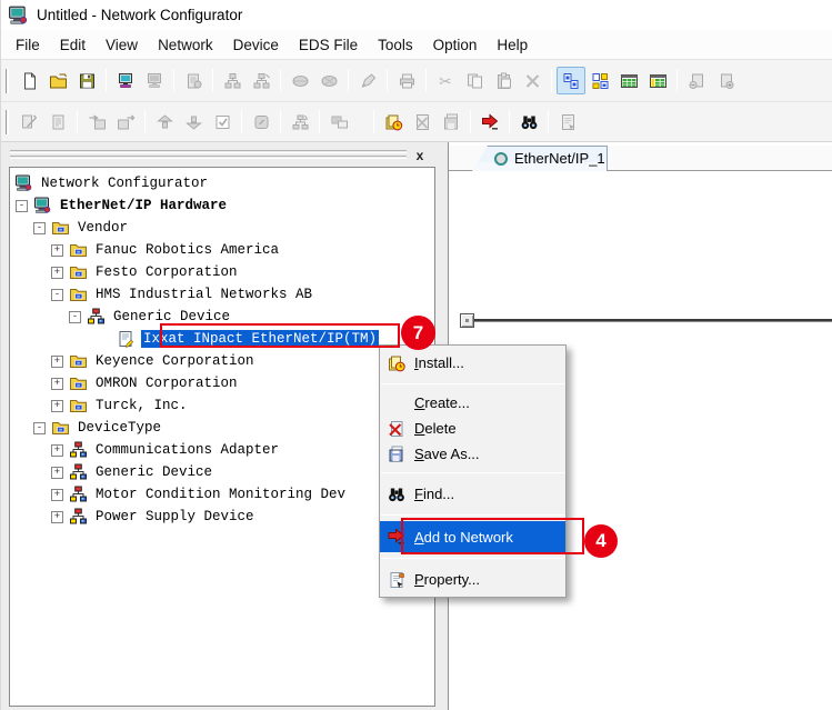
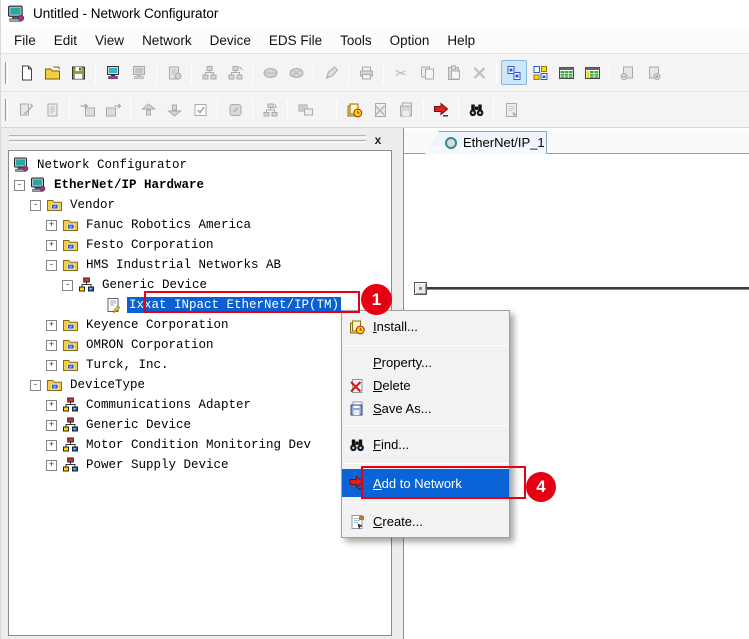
  Untitled - Network Configurator
  File
  Edit
  View
  Network
  Device
  EDS File
  Tools
  Option
  Help
  ✂
  x
  Network Configurator
  -
  EtherNet/IP Hardware
  -
  Vendor
  +
  Fanuc Robotics America
  +
  Festo Corporation
  -
  HMS Industrial Networks AB
  -
  Generic Device
  Ixxat INpact EtherNet/IP(TM)
  +
  Keyence Corporation
  +
  OMRON Corporation
  +
  Turck, Inc.
  -
  DeviceType
  +
  Communications Adapter
  +
  Generic Device
  +
  Motor Condition Monitoring Dev
  +
  Power Supply Device
  EtherNet/IP_1
  Install...
- Create...
+ Property...
  Delete
  Save As...
  Find...
  Add to Network
- Property...
+ Create...
- 7
+ 1
  4
